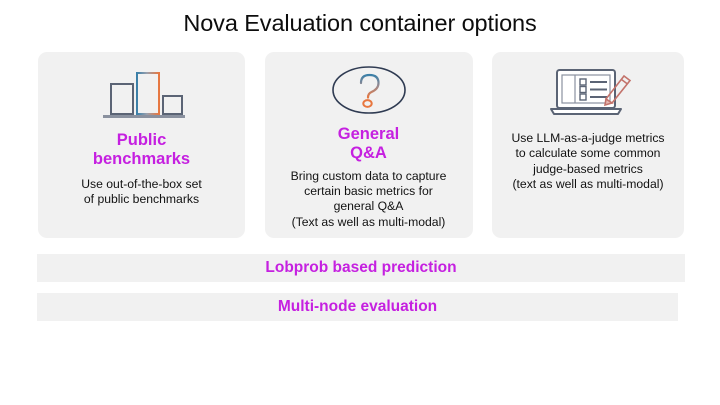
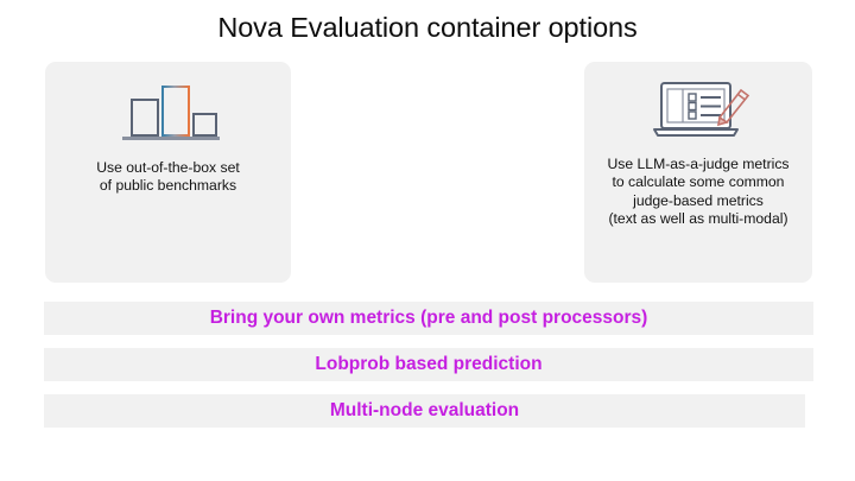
  Nova Evaluation container options
- Public
- benchmarks
  Use out-of-the-box set
  of public benchmarks
- General
- Q&A
- Bring custom data to capture
- certain basic metrics for
- general Q&A
- (Text as well as multi-modal)
  Use LLM-as-a-judge metrics
  to calculate some common
  judge-based metrics
  (text as well as multi-modal)
+ Bring your own metrics (pre and post processors)
  Lobprob based prediction
  Multi-node evaluation
